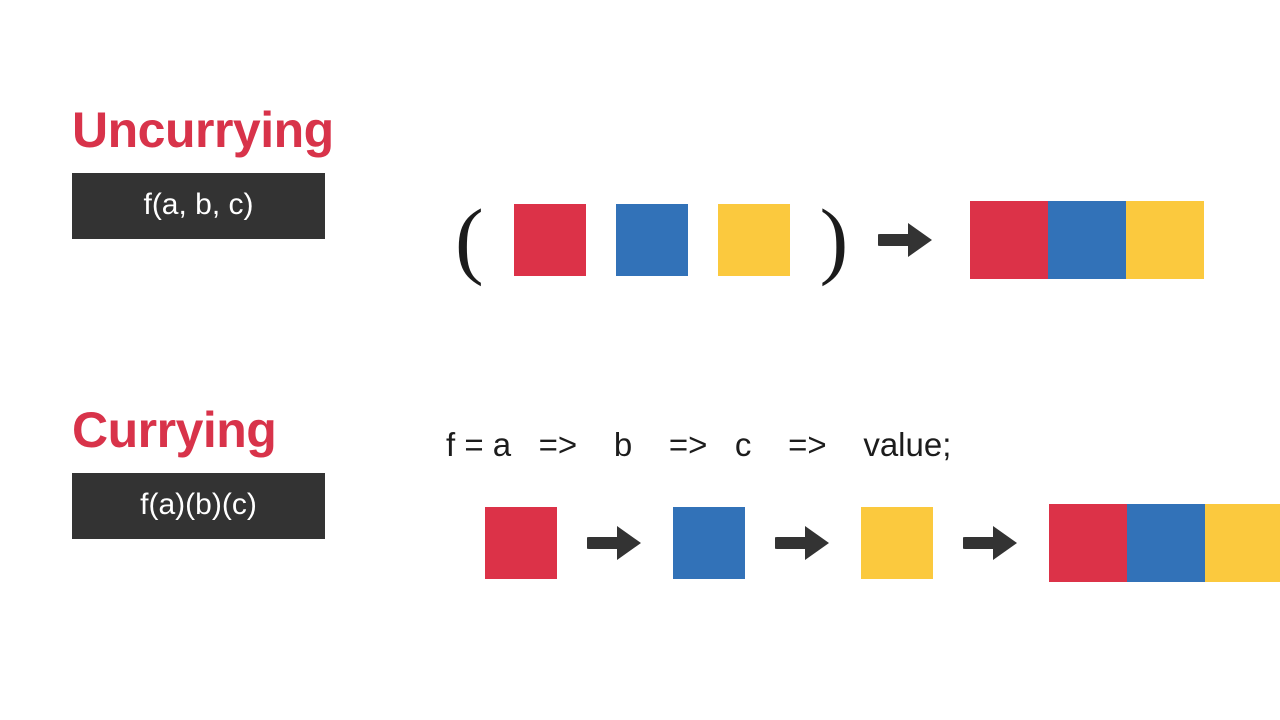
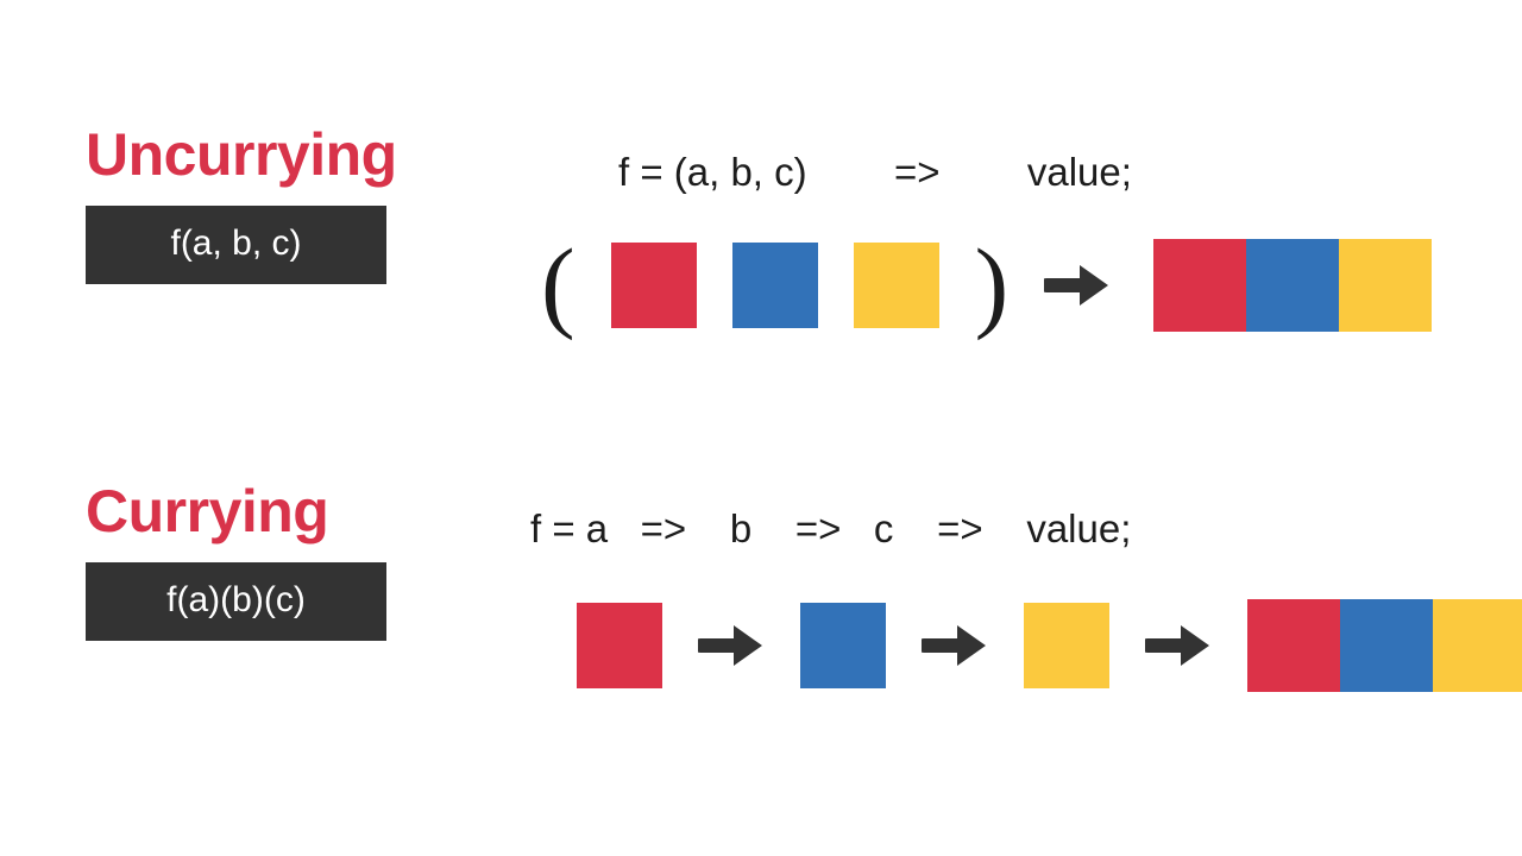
  Uncurrying
  f(a, b, c)
+ f = (a, b, c) => value;
  (
  )
  Currying
  f(a)(b)(c)
  f = a => b => c => value;
